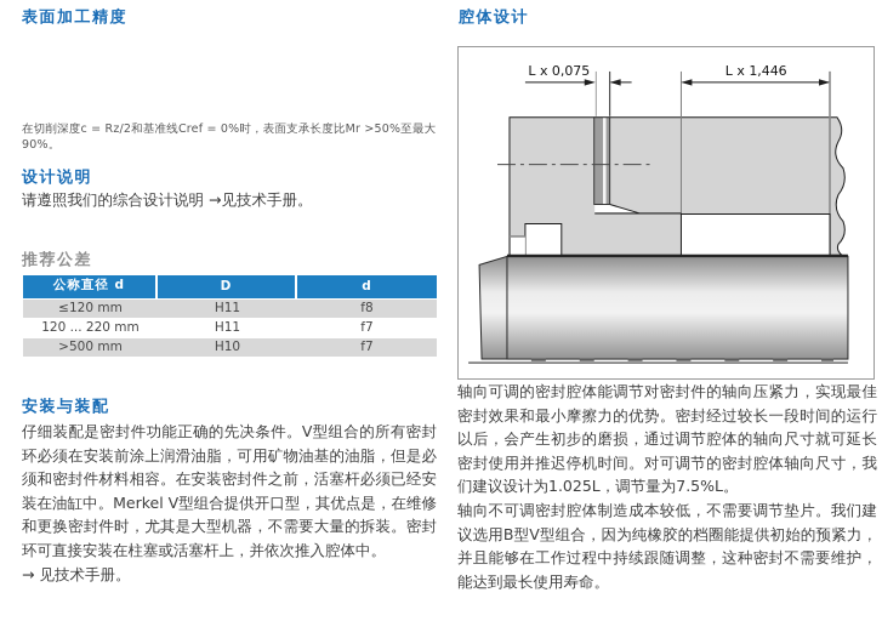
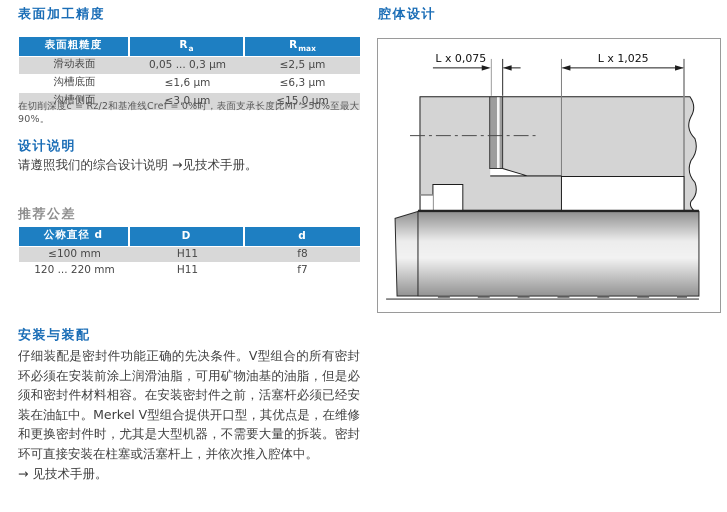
  表面加工精度
+ 表面粗糙度	Ra	Rmax
+ 滑动表面	0,05 ... 0,3 μm	≤2,5 μm
+ 沟槽底面	≤1,6 μm	≤6,3 μm
+ 沟槽侧面	≤3,0 μm	≤15,0 μm
  在切削深度c = Rz/2和基准线Cref = 0%时，表面支承长度比Mr >50%至最大90%。
  设计说明
  请遵照我们的综合设计说明 →见技术手册。
  推荐公差
  公称直径 d	D	d
- ≤120 mm	H11	f8
+ ≤100 mm	H11	f8
  120 ... 220 mm	H11	f7
- >500 mm	H10	f7
  安装与装配
  仔细装配是密封件功能正确的先决条件。V型组合的所有密封环必须在安装前涂上润滑油脂，可用矿物油基的油脂，但是必须和密封件材料相容。在安装密封件之前，活塞杆必须已经安装在油缸中。Merkel V型组合提供开口型，其优点是，在维修和更换密封件时，尤其是大型机器，不需要大量的拆装。密封环可直接安装在柱塞或活塞杆上，并依次推入腔体中。
  → 见技术手册。
  腔体设计
- 轴向可调的密封腔体能调节对密封件的轴向压紧力，实现最佳密封效果和最小摩擦力的优势。密封经过较长一段时间的运行以后，会产生初步的磨损，通过调节腔体的轴向尺寸就可延长密封使用并推迟停机时间。对可调节的密封腔体轴向尺寸，我们建议设计为1.025L，调节量为7.5%L。
- 轴向不可调密封腔体制造成本较低，不需要调节垫片。我们建议选用B型V型组合，因为纯橡胶的档圈能提供初始的预紧力，并且能够在工作过程中持续跟随调整，这种密封不需要维护，能达到最长使用寿命。
  L x 0,075
- L x 1,446
+ L x 1,025
